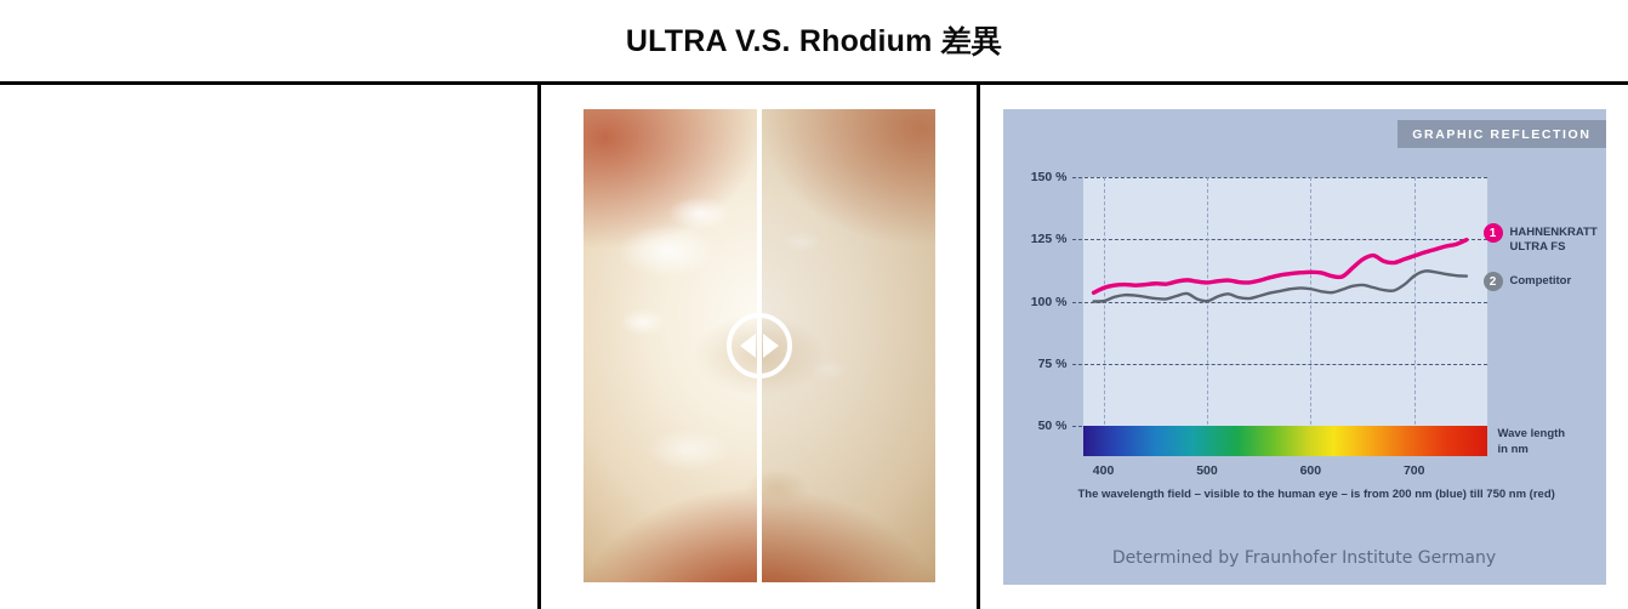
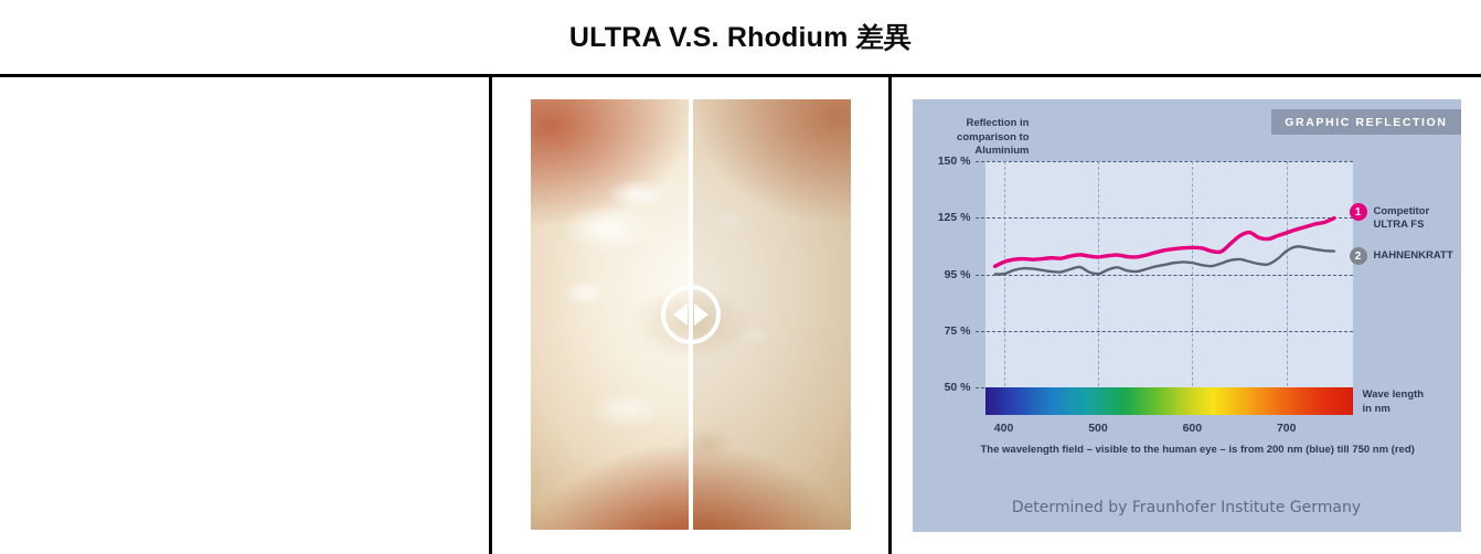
  ULTRA V.S. Rhodium 差異
  GRAPHIC REFLECTION
+ Reflection in comparison to Aluminium
  50 %
  75 %
- 100 %
+ 95 %
  125 %
  150 %
  Wave length
  in nm
  400
  500
  600
  700
  The wavelength field – visible to the human eye – is from 200 nm (blue) till 750 nm (red)
  1
- HAHNENKRATT
+ Competitor
  ULTRA FS
  2
- Competitor
+ HAHNENKRATT
  Determined by Fraunhofer Institute Germany
